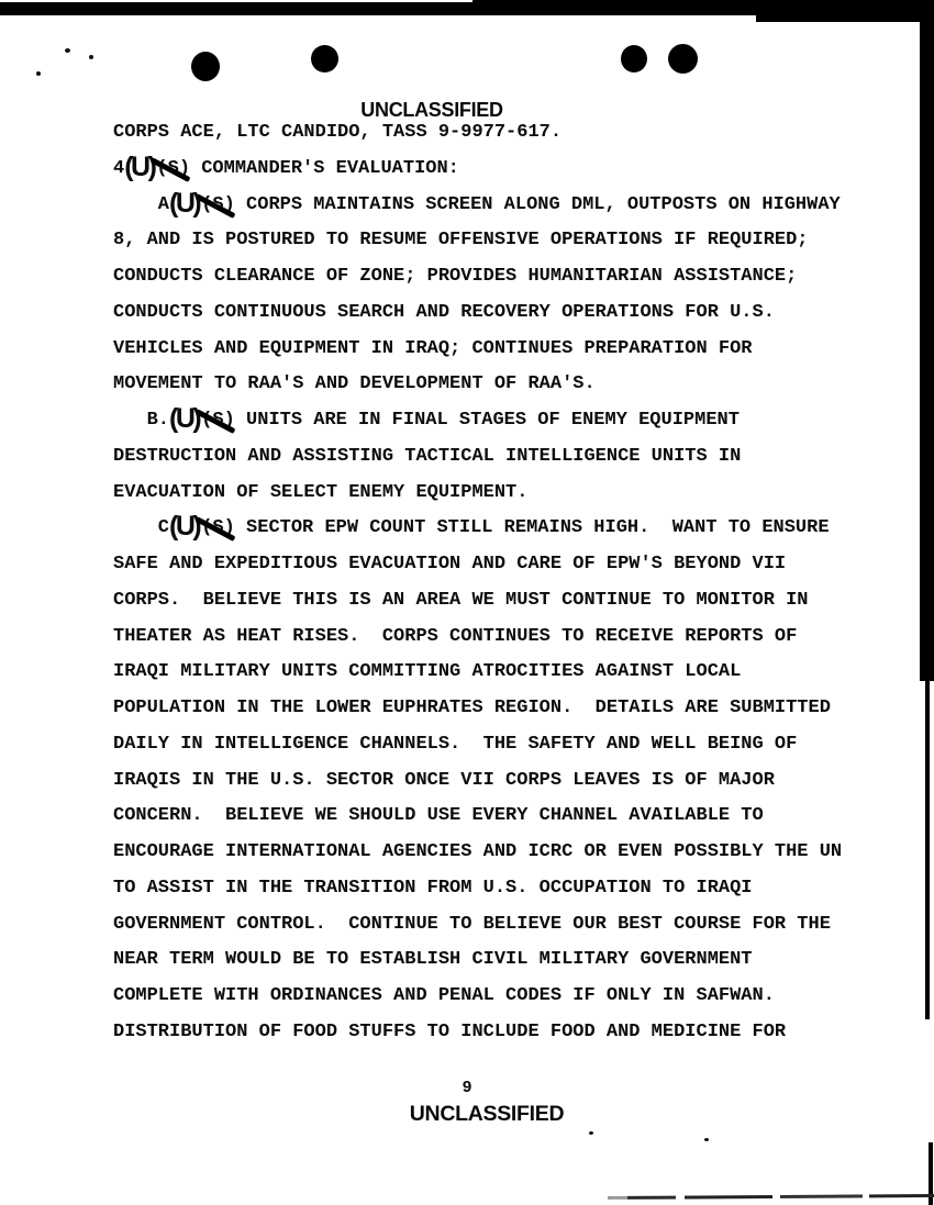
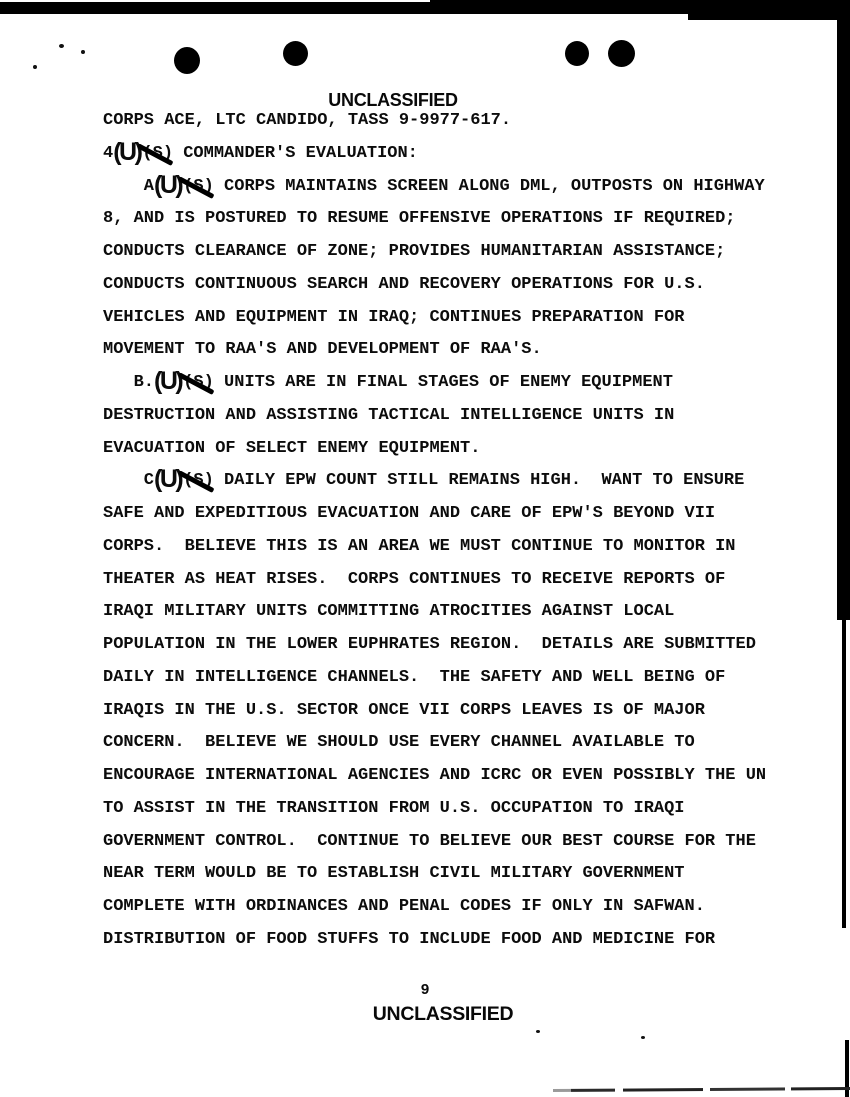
  UNCLASSIFIED
  CORPS ACE, LTC CANDIDO, TASS 9-9977-617.
  4(U)(S) COMMANDER'S EVALUATION:
  A(U)(S) CORPS MAINTAINS SCREEN ALONG DML, OUTPOSTS ON HIGHWAY
  8, AND IS POSTURED TO RESUME OFFENSIVE OPERATIONS IF REQUIRED;
  CONDUCTS CLEARANCE OF ZONE; PROVIDES HUMANITARIAN ASSISTANCE;
  CONDUCTS CONTINUOUS SEARCH AND RECOVERY OPERATIONS FOR U.S.
  VEHICLES AND EQUIPMENT IN IRAQ; CONTINUES PREPARATION FOR
  MOVEMENT TO RAA'S AND DEVELOPMENT OF RAA'S.
  B.(U)(S) UNITS ARE IN FINAL STAGES OF ENEMY EQUIPMENT
  DESTRUCTION AND ASSISTING TACTICAL INTELLIGENCE UNITS IN
  EVACUATION OF SELECT ENEMY EQUIPMENT.
- C(U)(S) SECTOR EPW COUNT STILL REMAINS HIGH. WANT TO ENSURE
+ C(U)(S) DAILY EPW COUNT STILL REMAINS HIGH. WANT TO ENSURE
  SAFE AND EXPEDITIOUS EVACUATION AND CARE OF EPW'S BEYOND VII
  CORPS. BELIEVE THIS IS AN AREA WE MUST CONTINUE TO MONITOR IN
  THEATER AS HEAT RISES. CORPS CONTINUES TO RECEIVE REPORTS OF
  IRAQI MILITARY UNITS COMMITTING ATROCITIES AGAINST LOCAL
  POPULATION IN THE LOWER EUPHRATES REGION. DETAILS ARE SUBMITTED
  DAILY IN INTELLIGENCE CHANNELS. THE SAFETY AND WELL BEING OF
  IRAQIS IN THE U.S. SECTOR ONCE VII CORPS LEAVES IS OF MAJOR
  CONCERN. BELIEVE WE SHOULD USE EVERY CHANNEL AVAILABLE TO
  ENCOURAGE INTERNATIONAL AGENCIES AND ICRC OR EVEN POSSIBLY THE UN
  TO ASSIST IN THE TRANSITION FROM U.S. OCCUPATION TO IRAQI
  GOVERNMENT CONTROL. CONTINUE TO BELIEVE OUR BEST COURSE FOR THE
  NEAR TERM WOULD BE TO ESTABLISH CIVIL MILITARY GOVERNMENT
  COMPLETE WITH ORDINANCES AND PENAL CODES IF ONLY IN SAFWAN.
  DISTRIBUTION OF FOOD STUFFS TO INCLUDE FOOD AND MEDICINE FOR
  9
  UNCLASSIFIED
